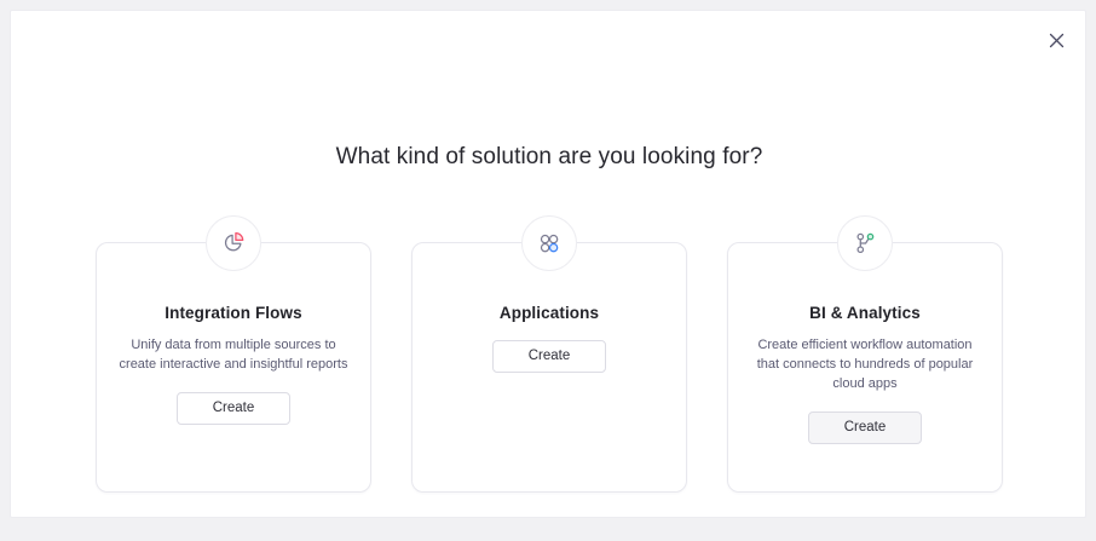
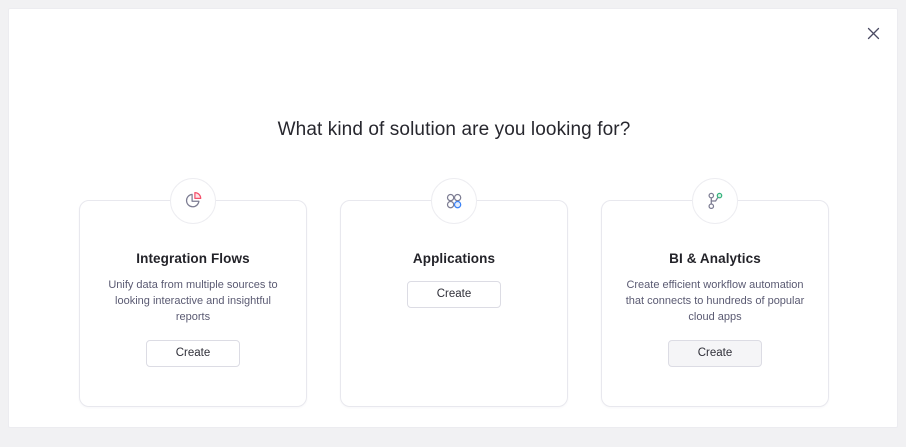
  What kind of solution are you looking for?
  Integration Flows
- Unify data from multiple sources to create interactive and insightful reports
+ Unify data from multiple sources to looking interactive and insightful reports
  Create
  Applications
  Create
  BI & Analytics
  Create efficient workflow automation that connects to hundreds of popular cloud apps
  Create
